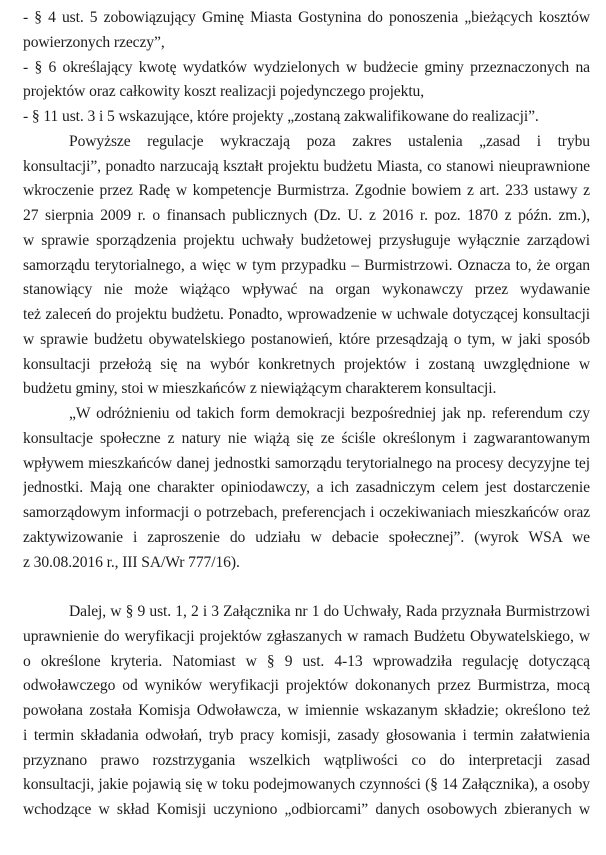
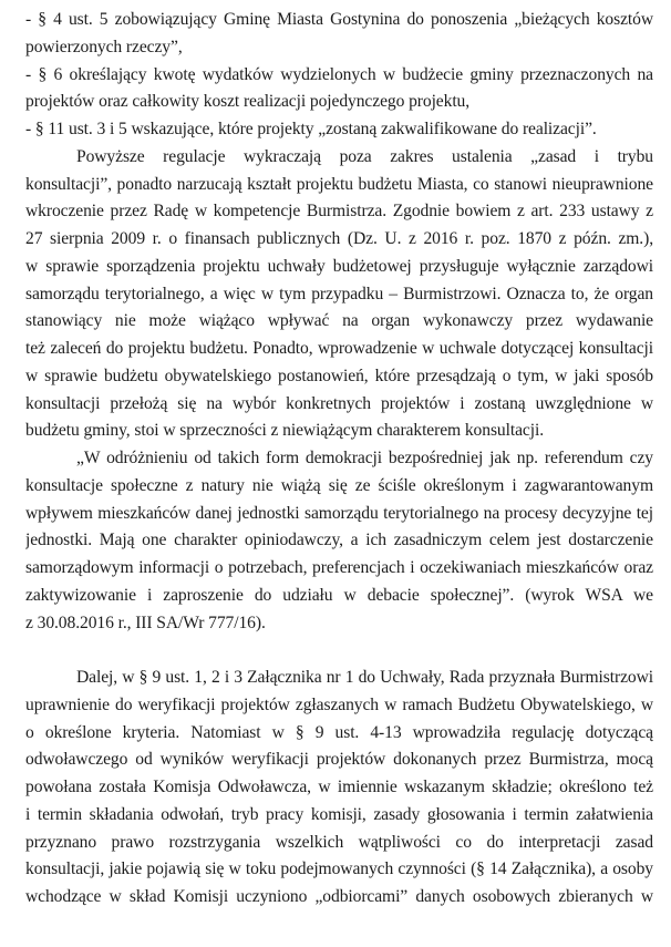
  - § 4 ust. 5 zobowiązujący Gminę Miasta Gostynina do ponoszenia „bieżących kosztów
  powierzonych rzeczy”,
  - § 6 określający kwotę wydatków wydzielonych w budżecie gminy przeznaczonych na
  projektów oraz całkowity koszt realizacji pojedynczego projektu,
  - § 11 ust. 3 i 5 wskazujące, które projekty „zostaną zakwalifikowane do realizacji”.
  Powyższe regulacje wykraczają poza zakres ustalenia „zasad i trybu
  konsultacji”, ponadto narzucają kształt projektu budżetu Miasta, co stanowi nieuprawnione
  wkroczenie przez Radę w kompetencje Burmistrza. Zgodnie bowiem z art. 233 ustawy z
  27 sierpnia 2009 r. o finansach publicznych (Dz. U. z 2016 r. poz. 1870 z późn. zm.),
  w sprawie sporządzenia projektu uchwały budżetowej przysługuje wyłącznie zarządowi
  samorządu terytorialnego, a więc w tym przypadku – Burmistrzowi. Oznacza to, że organ
  stanowiący nie może wiążąco wpływać na organ wykonawczy przez wydawanie
  też zaleceń do projektu budżetu. Ponadto, wprowadzenie w uchwale dotyczącej konsultacji
  w sprawie budżetu obywatelskiego postanowień, które przesądzają o tym, w jaki sposób
  konsultacji przełożą się na wybór konkretnych projektów i zostaną uwzględnione w
- budżetu gminy, stoi w mieszkańców z niewiążącym charakterem konsultacji.
+ budżetu gminy, stoi w sprzeczności z niewiążącym charakterem konsultacji.
  „W odróżnieniu od takich form demokracji bezpośredniej jak np. referendum czy
  konsultacje społeczne z natury nie wiążą się ze ściśle określonym i zagwarantowanym
  wpływem mieszkańców danej jednostki samorządu terytorialnego na procesy decyzyjne tej
  jednostki. Mają one charakter opiniodawczy, a ich zasadniczym celem jest dostarczenie
  samorządowym informacji o potrzebach, preferencjach i oczekiwaniach mieszkańców oraz
  zaktywizowanie i zaproszenie do udziału w debacie społecznej”. (wyrok WSA we
  z 30.08.2016 r., III SA/Wr 777/16).
  Dalej, w § 9 ust. 1, 2 i 3 Załącznika nr 1 do Uchwały, Rada przyznała Burmistrzowi
  uprawnienie do weryfikacji projektów zgłaszanych w ramach Budżetu Obywatelskiego, w
  o określone kryteria. Natomiast w § 9 ust. 4-13 wprowadziła regulację dotyczącą
  odwoławczego od wyników weryfikacji projektów dokonanych przez Burmistrza, mocą
  powołana została Komisja Odwoławcza, w imiennie wskazanym składzie; określono też
  i termin składania odwołań, tryb pracy komisji, zasady głosowania i termin załatwienia
  przyznano prawo rozstrzygania wszelkich wątpliwości co do interpretacji zasad
  konsultacji, jakie pojawią się w toku podejmowanych czynności (§ 14 Załącznika), a osoby
  wchodzące w skład Komisji uczyniono „odbiorcami” danych osobowych zbieranych w
